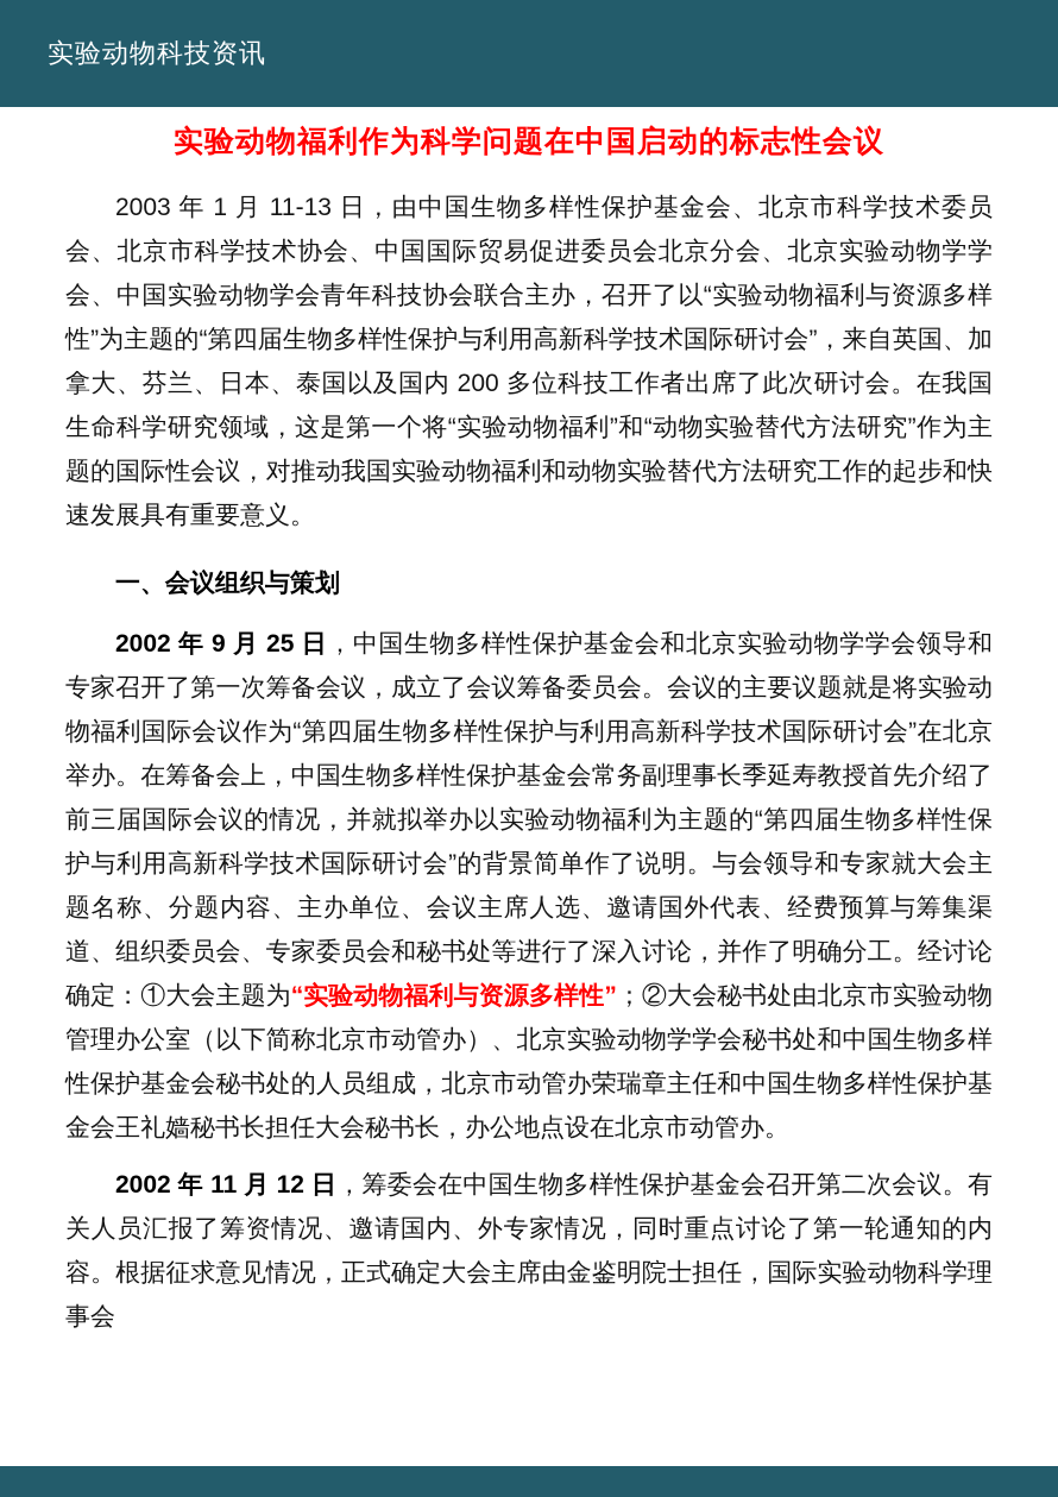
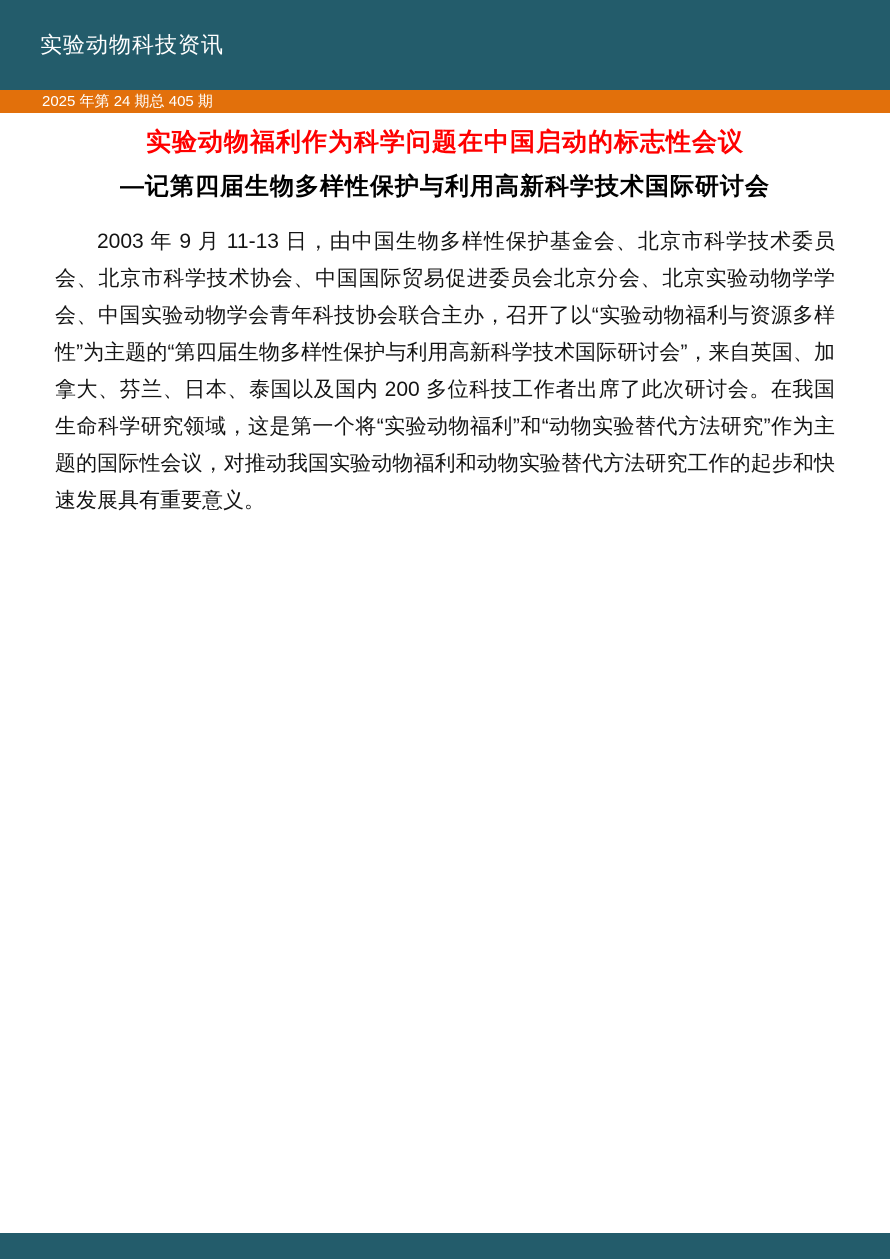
  实验动物科技资讯
+ 2025 年第 24 期总 405 期
  实验动物福利作为科学问题在中国启动的标志性会议
+ —记第四届生物多样性保护与利用高新科学技术国际研讨会
- 2003 年 1 月 11-13 日，由中国生物多样性保护基金会、北京市科学技术委员会、北京市科学技术协会、中国国际贸易促进委员会北京分会、北京实验动物学学会、中国实验动物学会青年科技协会联合主办，召开了以“实验动物福利与资源多样性”为主题的“第四届生物多样性保护与利用高新科学技术国际研讨会”，来自英国、加拿大、芬兰、日本、泰国以及国内 200 多位科技工作者出席了此次研讨会。在我国生命科学研究领域，这是第一个将“实验动物福利”和“动物实验替代方法研究”作为主题的国际性会议，对推动我国实验动物福利和动物实验替代方法研究工作的起步和快速发展具有重要意义。
+ 2003 年 9 月 11-13 日，由中国生物多样性保护基金会、北京市科学技术委员会、北京市科学技术协会、中国国际贸易促进委员会北京分会、北京实验动物学学会、中国实验动物学会青年科技协会联合主办，召开了以“实验动物福利与资源多样性”为主题的“第四届生物多样性保护与利用高新科学技术国际研讨会”，来自英国、加拿大、芬兰、日本、泰国以及国内 200 多位科技工作者出席了此次研讨会。在我国生命科学研究领域，这是第一个将“实验动物福利”和“动物实验替代方法研究”作为主题的国际性会议，对推动我国实验动物福利和动物实验替代方法研究工作的起步和快速发展具有重要意义。
- 一、会议组织与策划
- 2002 年 9 月 25 日，中国生物多样性保护基金会和北京实验动物学学会领导和专家召开了第一次筹备会议，成立了会议筹备委员会。会议的主要议题就是将实验动物福利国际会议作为“第四届生物多样性保护与利用高新科学技术国际研讨会”在北京举办。在筹备会上，中国生物多样性保护基金会常务副理事长季延寿教授首先介绍了前三届国际会议的情况，并就拟举办以实验动物福利为主题的“第四届生物多样性保护与利用高新科学技术国际研讨会”的背景简单作了说明。与会领导和专家就大会主题名称、分题内容、主办单位、会议主席人选、邀请国外代表、经费预算与筹集渠道、组织委员会、专家委员会和秘书处等进行了深入讨论，并作了明确分工。经讨论确定：①大会主题为“实验动物福利与资源多样性”；②大会秘书处由北京市实验动物管理办公室（以下简称北京市动管办）、北京实验动物学学会秘书处和中国生物多样性保护基金会秘书处的人员组成，北京市动管办荣瑞章主任和中国生物多样性保护基金会王礼嫱秘书长担任大会秘书长，办公地点设在北京市动管办。
- 2002 年 11 月 12 日，筹委会在中国生物多样性保护基金会召开第二次会议。有关人员汇报了筹资情况、邀请国内、外专家情况，同时重点讨论了第一轮通知的内容。根据征求意见情况，正式确定大会主席由金鉴明院士担任，国际实验动物科学理事会
